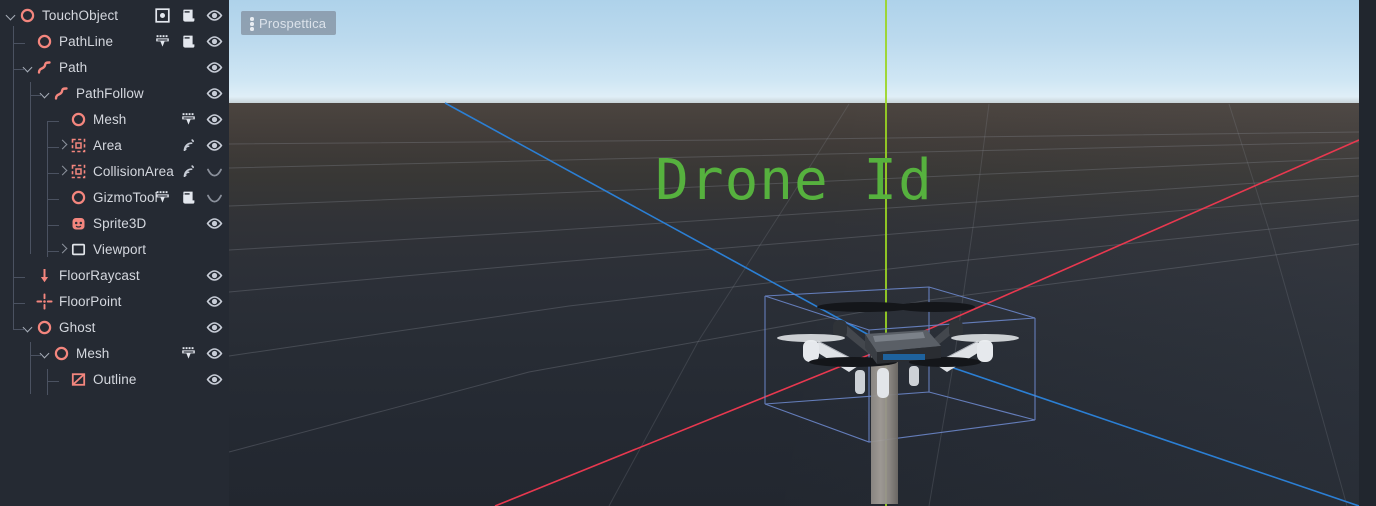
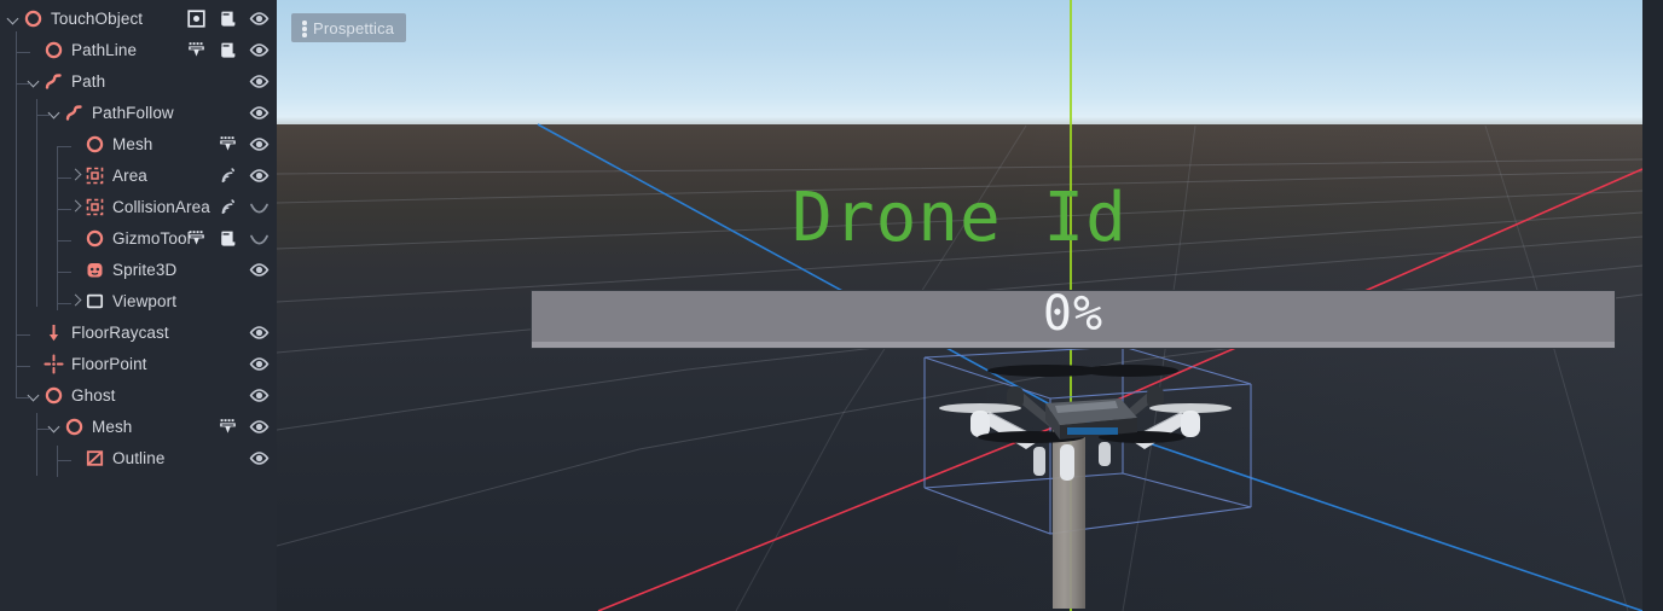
  TouchObject
  PathLine
  Path
  PathFollow
  Mesh
  Area
  CollisionArea
  GizmoTool
  Sprite3D
  Viewport
  FloorRaycast
  FloorPoint
  Ghost
  Mesh
  Outline
  Prospettica
  Drone Id
+ 0%
